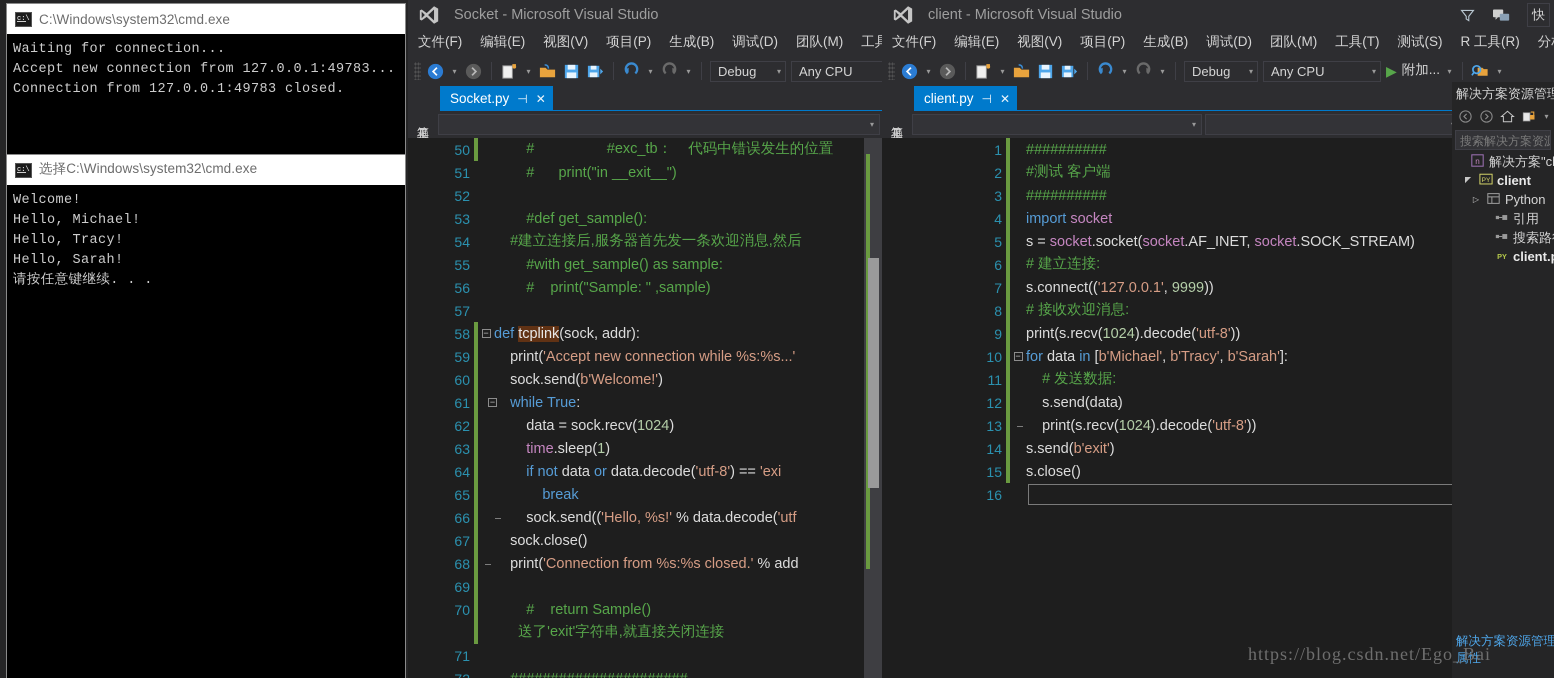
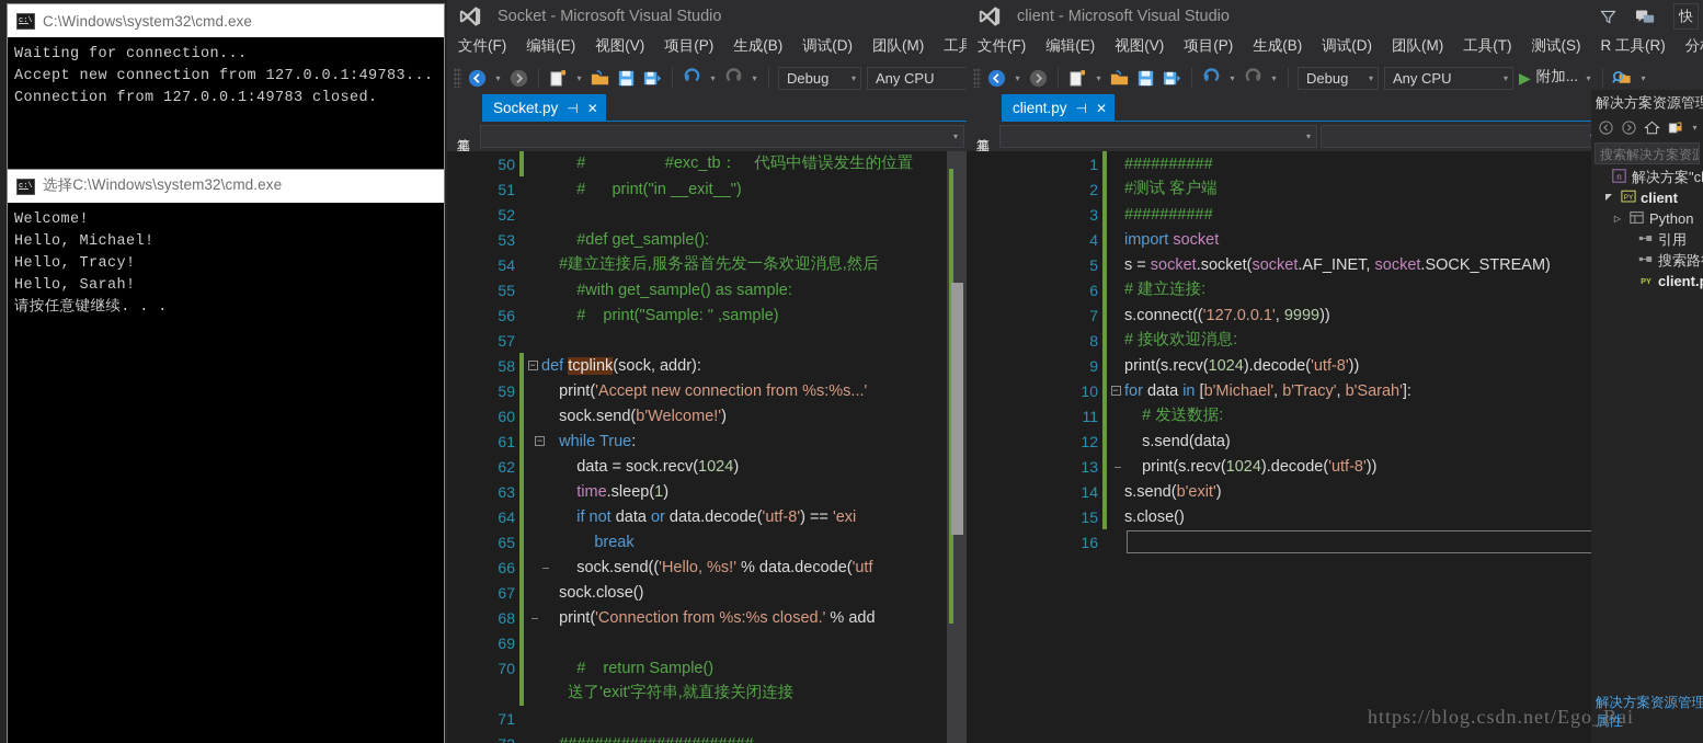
  Socket - Microsoft Visual Studio
  文件(F)
  编辑(E)
  视图(V)
  项目(P)
  生成(B)
  调试(D)
  团队(M)
  ▾
  ▾
  ▾
  ▾
  Debug
  ▾
  Any CPU
  Socket.py
  ⊣
  ✕
  ▾
  50
  # #exc_tb： 代码中错误发生的位置
  51
  # print("in __exit__")
  52
  53
  #def get_sample():
  54
  #建立连接后,服务器首先发一条欢迎消息,然后
  55
  #with get_sample() as sample:
  56
  # print("Sample: " ,sample)
  57
  58
  −
  def tcplink(sock, addr):
  59
- print('Accept new connection while %s:%s...'
+ print('Accept new connection from %s:%s...'
  60
  sock.send(b'Welcome!')
  61
  −
  while True:
  62
  data = sock.recv(1024)
  63
  time.sleep(1)
  64
  if not data or data.decode('utf-8') == 'exi
  65
  break
  66
  sock.send(('Hello, %s!' % data.decode('utf
  67
  sock.close()
  68
  print('Connection from %s:%s closed.' % add
  69
  70
  # return Sample()
  送了'exit'字符串,就直接关闭连接
  71
  client - Microsoft Visual Studio
  快
  文件(F)
  编辑(E)
  视图(V)
  项目(P)
  生成(B)
  调试(D)
  团队(M)
  工具(T)
  测试(S)
  R 工具(R)
  ▾
  ▾
  ▾
  ▾
  Debug
  ▾
  Any CPU
  ▾
  ▶
  附加...
  ▾
  ▾
  client.py
  ⊣
  ✕
  ▾
  1
  ##########
  2
  #测试 客户端
  3
  ##########
  4
  import socket
  5
  s = socket.socket(socket.AF_INET, socket.SOCK_STREAM)
  6
  # 建立连接:
  7
  s.connect(('127.0.0.1', 9999))
  8
  # 接收欢迎消息:
  9
  print(s.recv(1024).decode('utf-8'))
  10
  −
  for data in [b'Michael', b'Tracy', b'Sarah']:
  11
  # 发送数据:
  12
  s.send(data)
  13
  print(s.recv(1024).decode('utf-8'))
  14
  s.send(b'exit')
  15
  s.close()
  16
  解决方案资源管
  ▾
  搜索解决方案资源
  n
  client
  ▷
  Python
  引用
  搜索路
  PY
  client.
  解决方案资源管理
  属性
  c:\
  C:\Windows\system32\cmd.exe
  Waiting for connection...
  Accept new connection from 127.0.0.1:49783...
  Connection from 127.0.0.1:49783 closed.
  c:\
  选择C:\Windows\system32\cmd.exe
  Welcome!
  Hello, Michael!
  Hello, Tracy!
  Hello, Sarah!
  请按任意键继续. . .
  https://blog.csdn.net/Ego_Bai
